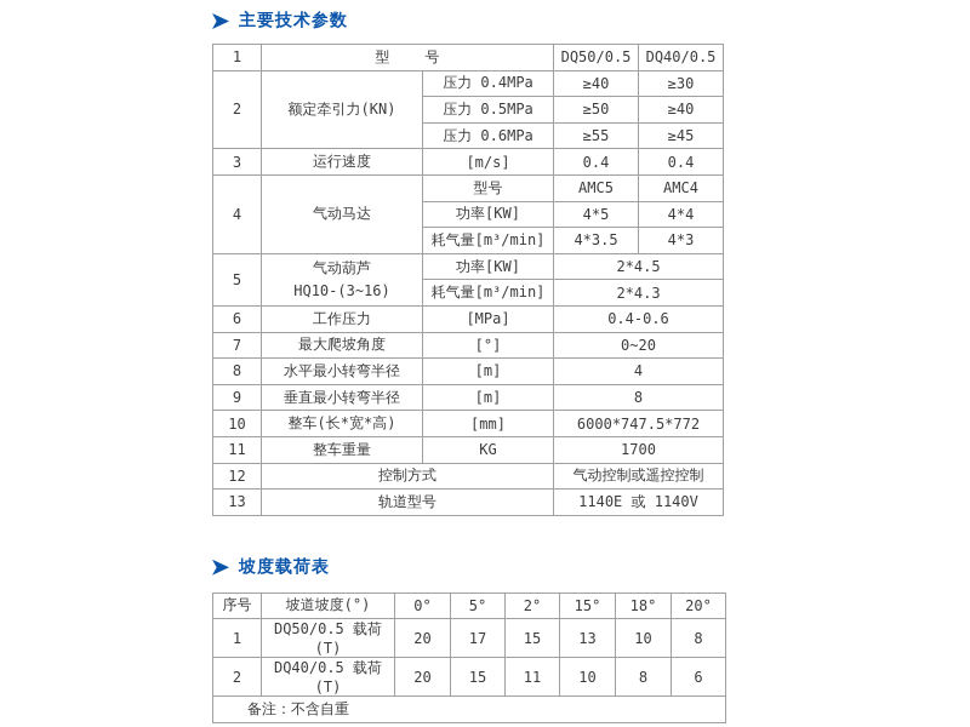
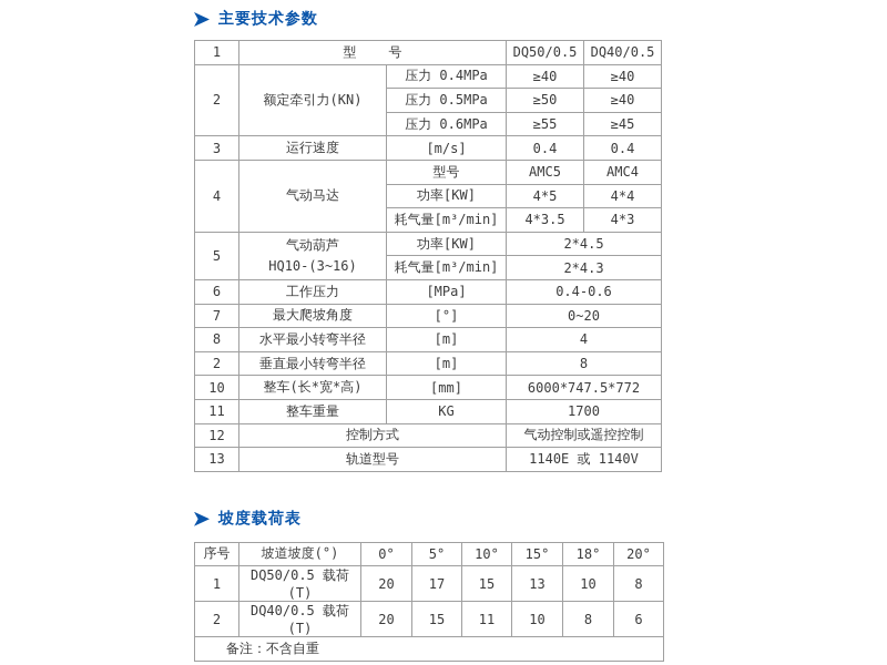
  主要技术参数
  1	型 号	DQ50/0.5	DQ40/0.5
- 2	额定牵引力(KN)	压力 0.4MPa	≥40	≥30
+ 2	额定牵引力(KN)	压力 0.4MPa	≥40	≥40
  压力 0.5MPa	≥50	≥40
  压力 0.6MPa	≥55	≥45
  3	运行速度	[m/s]	0.4	0.4
  4	气动马达	型号	AMC5	AMC4
  功率[KW]	4*5	4*4
  耗气量[m³/min]	4*3.5	4*3
  5	气动葫芦 HQ10-(3~16)	功率[KW]	2*4.5
  耗气量[m³/min]	2*4.3
  6	工作压力	[MPa]	0.4-0.6
  7	最大爬坡角度	[°]	0~20
  8	水平最小转弯半径	[m]	4
- 9	垂直最小转弯半径	[m]	8
+ 2	垂直最小转弯半径	[m]	8
  10	整车(长*宽*高)	[mm]	6000*747.5*772
  11	整车重量	KG	1700
  12	控制方式	气动控制或遥控控制
  13	轨道型号	1140E 或 1140V
  坡度载荷表
- 序号	坡道坡度(°)	0°	5°	2°	15°	18°	20°
+ 序号	坡道坡度(°)	0°	5°	10°	15°	18°	20°
  1	DQ50/0.5 载荷(T)	20	17	15	13	10	8
  2	DQ40/0.5 载荷(T)	20	15	11	10	8	6
  备注：不含自重
